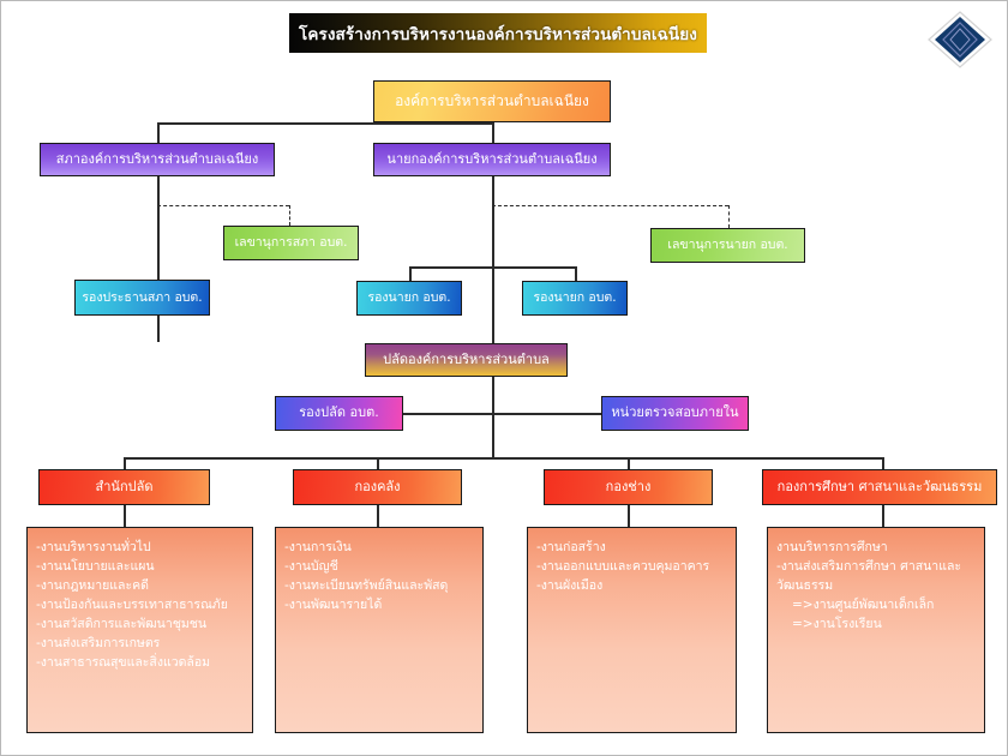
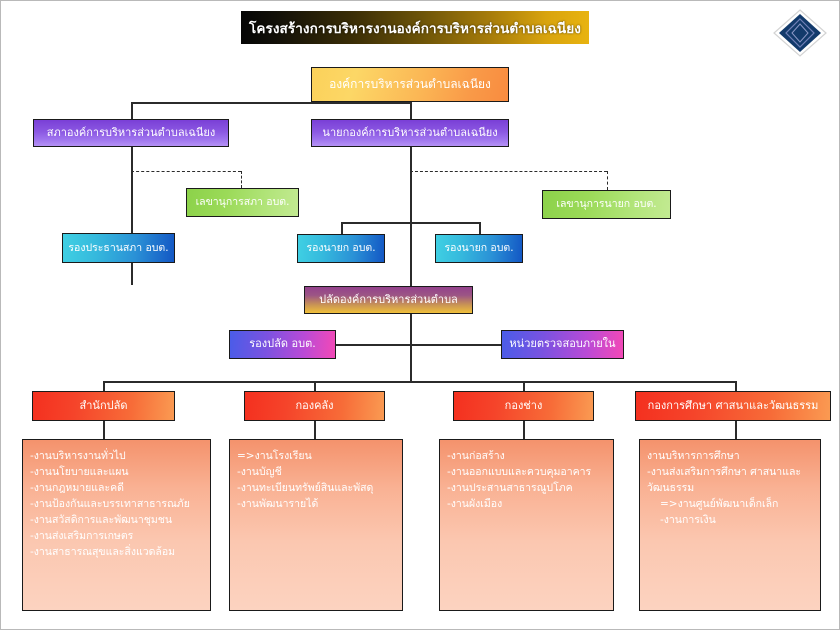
  โครงสร้างการบริหารงานองค์การบริหารส่วนตำบลเฉนียง
  องค์การบริหารส่วนตำบลเฉนียง
  สภาองค์การบริหารส่วนตำบลเฉนียง
  นายกองค์การบริหารส่วนตำบลเฉนียง
  เลขานุการสภา อบต.
  เลขานุการนายก อบต.
  รองประธานสภา อบต.
  รองนายก อบต.
  รองนายก อบต.
  ปลัดองค์การบริหารส่วนตำบล
  รองปลัด อบต.
  หน่วยตรวจสอบภายใน
  สำนักปลัด
  กองคลัง
  กองช่าง
  กองการศึกษา ศาสนาและวัฒนธรรม
  -งานบริหารงานทั่วไป
  -งานนโยบายและแผน
  -งานกฎหมายและคดี
  -งานป้องกันและบรรเทาสาธารณภัย
  -งานสวัสดิการและพัฒนาชุมชน
  -งานส่งเสริมการเกษตร
  -งานสาธารณสุขและสิ่งแวดล้อม
- -งานการเงิน
+ =>งานโรงเรียน
  -งานบัญชี
  -งานทะเบียนทรัพย์สินและพัสดุ
  -งานพัฒนารายได้
  -งานก่อสร้าง
  -งานออกแบบและควบคุมอาคาร
+ -งานประสานสาธารณูปโภค
  -งานผังเมือง
  งานบริหารการศึกษา
  -งานส่งเสริมการศึกษา ศาสนาและวัฒนธรรม
  =>งานศูนย์พัฒนาเด็กเล็ก
- =>งานโรงเรียน
+ -งานการเงิน
